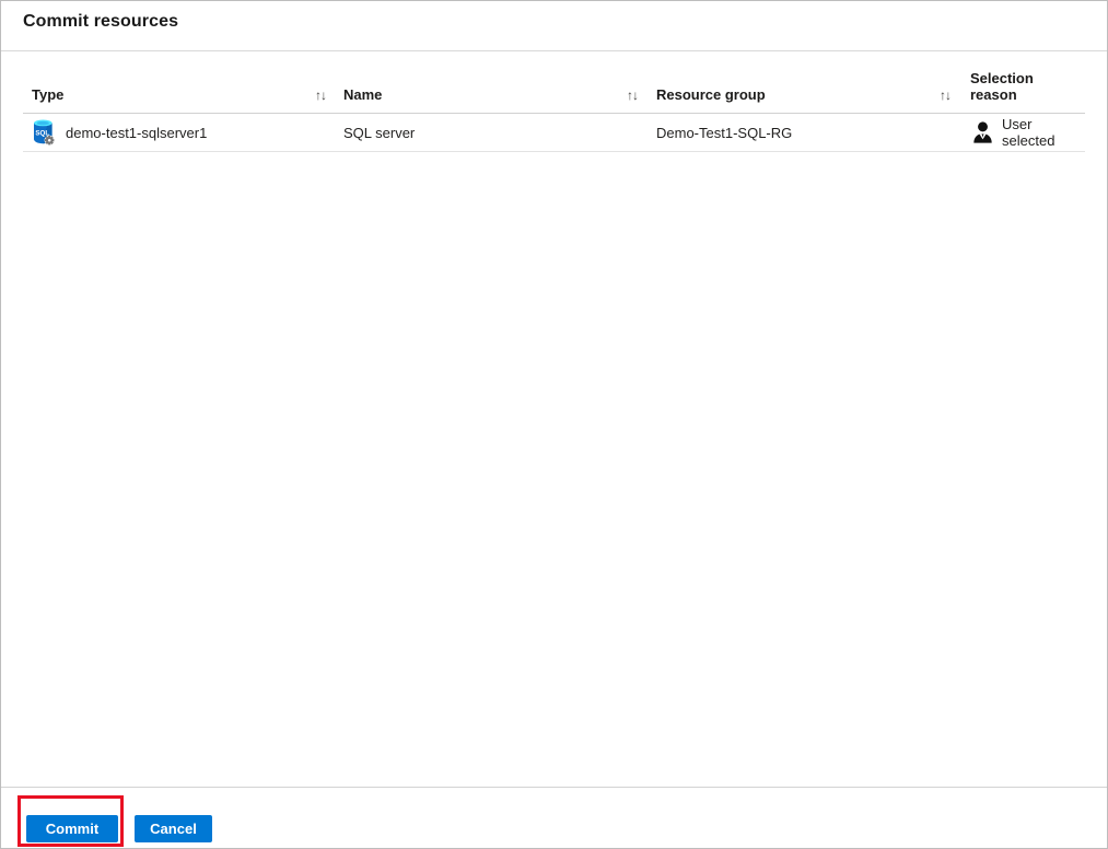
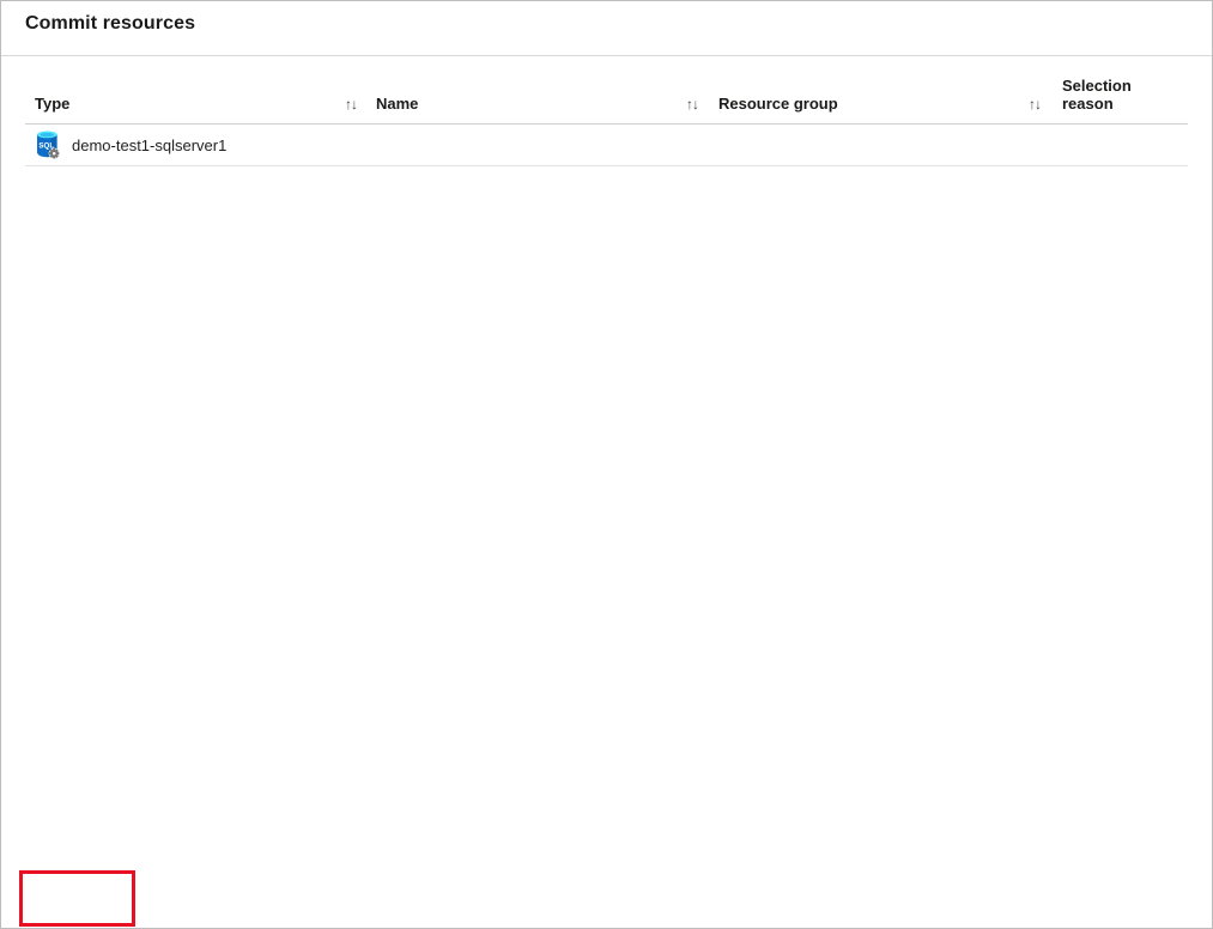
  Commit resources
  Type
  ↑↓
  Name
  ↑↓
  Resource group
  ↑↓
  Selection reason
  demo-test1-sqlserver1
- SQL server
- Demo-Test1-SQL-RG
- User selected
- Commit
- Cancel
